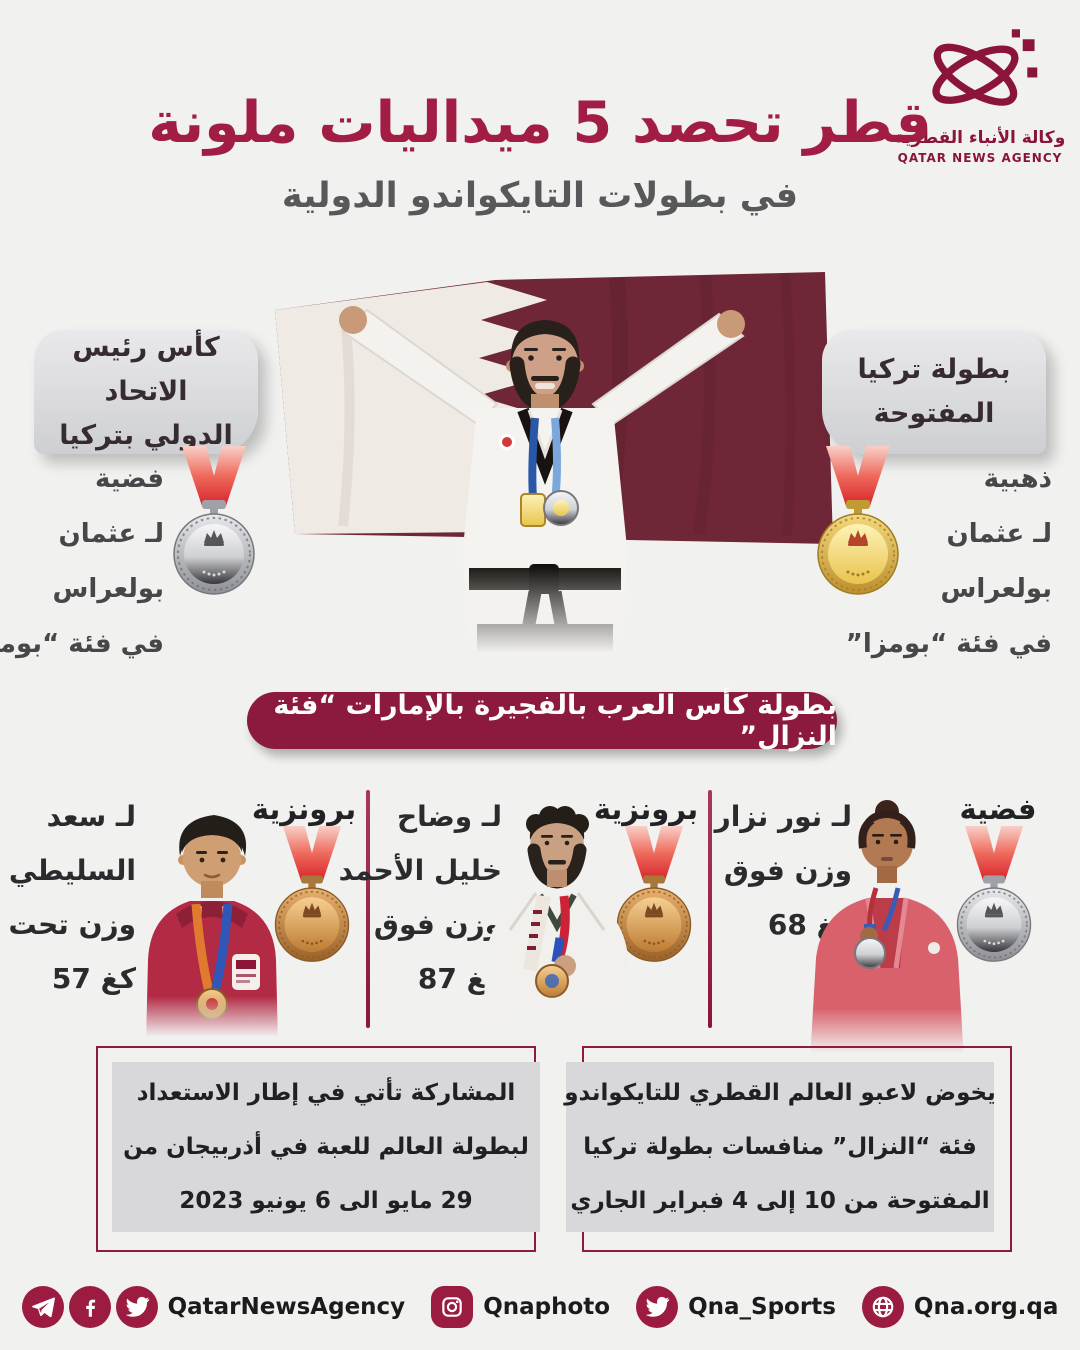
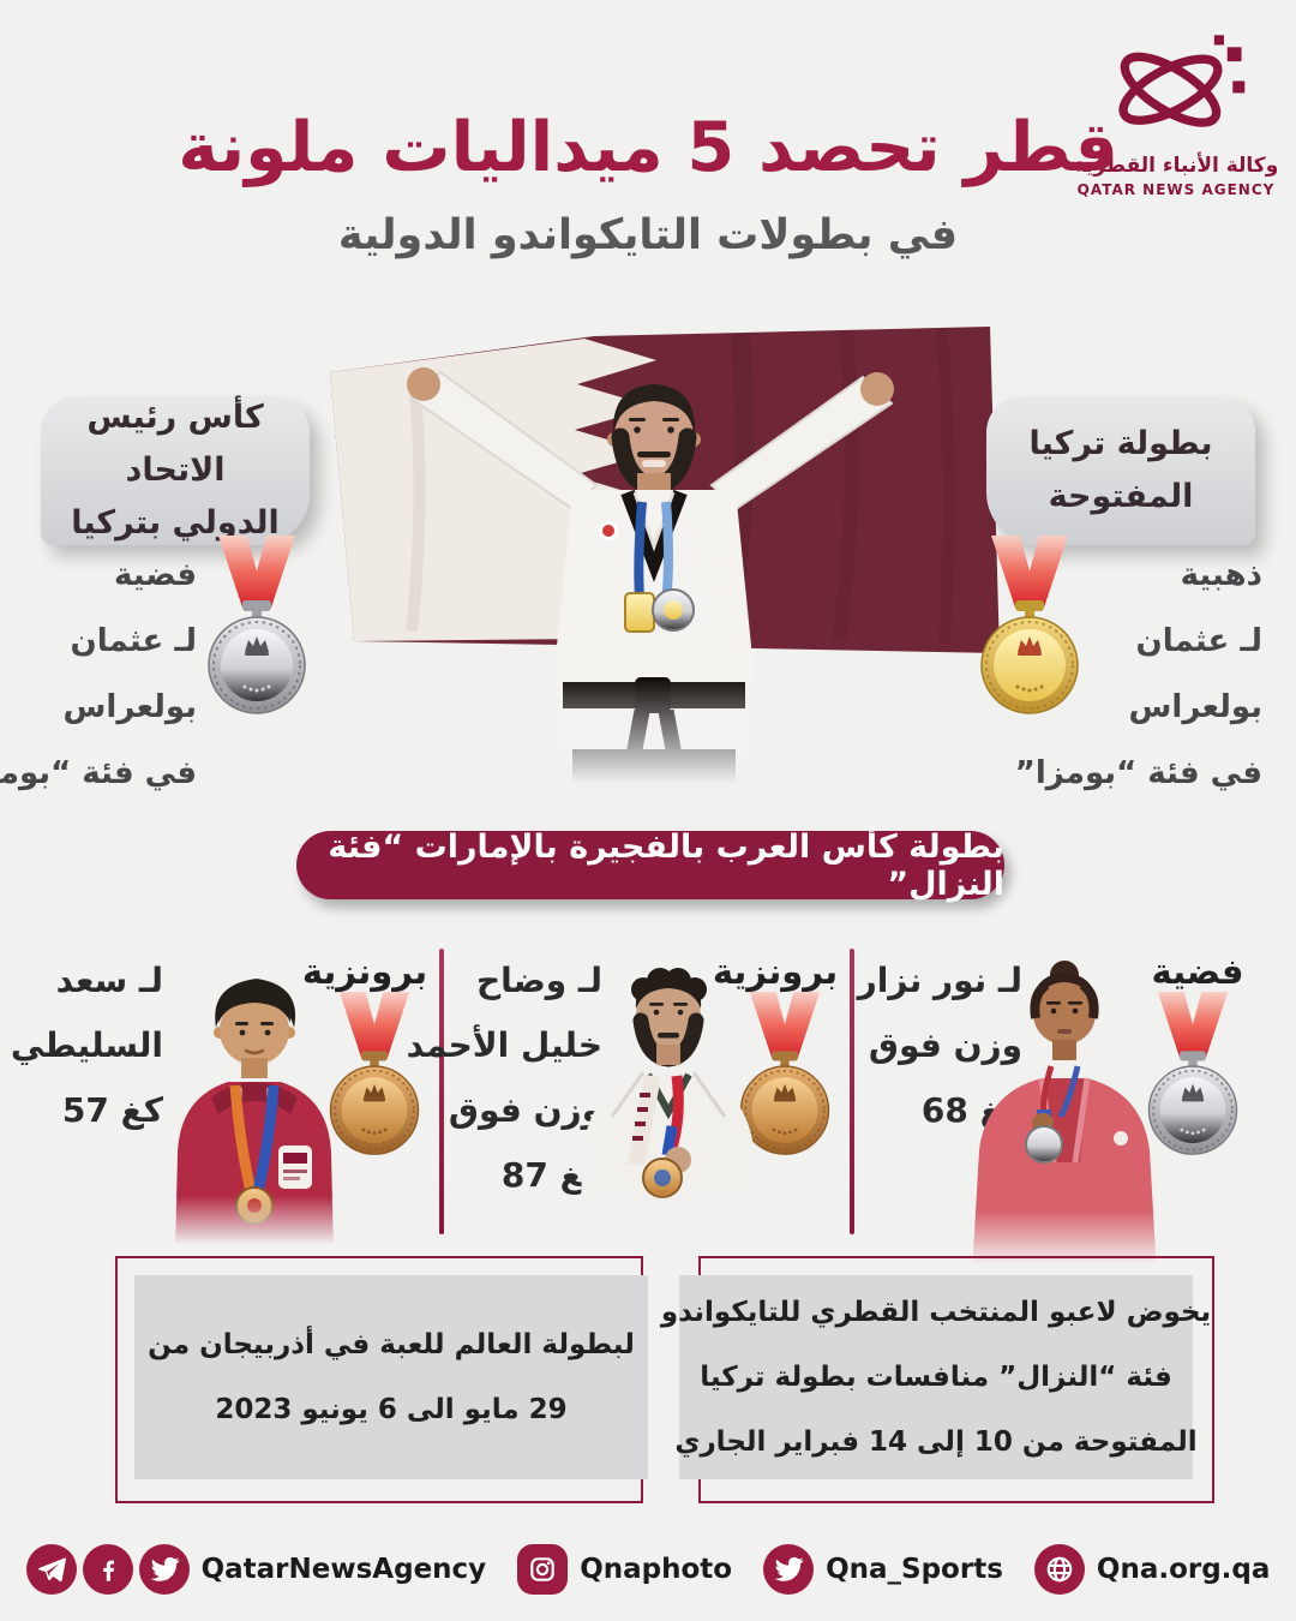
  وكالة الأنباء القطرية
  QATAR NEWS AGENCY
  قطر تحصد 5 ميداليات ملونة
  في بطولات التايكواندو الدولية
  كأس رئيس الاتحاد
  الدولي بتركيا
  فضية
  لـ عثمان
  بولعراس
  في فئة “بوم
  بطولة تركيا
  المفتوحة
  ذهبية
  لـ عثمان
  بولعراس
  في فئة “بومزا”
  بطولة كأس العرب بالفجيرة بالإمارات “فئة النزال”
  لـ سعد
  السليطي
- وزن تحت
  57 كغ
  برونزية
  لـ وضاح
  خليل الأحمد
  وزن فوق
  87 غ
  برونزية
  لـ نور نزار
  وزن فوق
  68 غ
  فضية
- المشاركة تأتي في إطار الاستعداد
  لبطولة العالم للعبة في أذربيجان من
  29 مايو الى 6 يونيو 2023
- يخوض لاعبو العالم القطري للتايكواندو
+ يخوض لاعبو المنتخب القطري للتايكواندو
  فئة “النزال” منافسات بطولة تركيا
- المفتوحة من 10 إلى 4 فبراير الجاري
+ المفتوحة من 10 إلى 14 فبراير الجاري
  QatarNewsAgency
  Qnaphoto
  Qna_Sports
  Qna.org.qa
